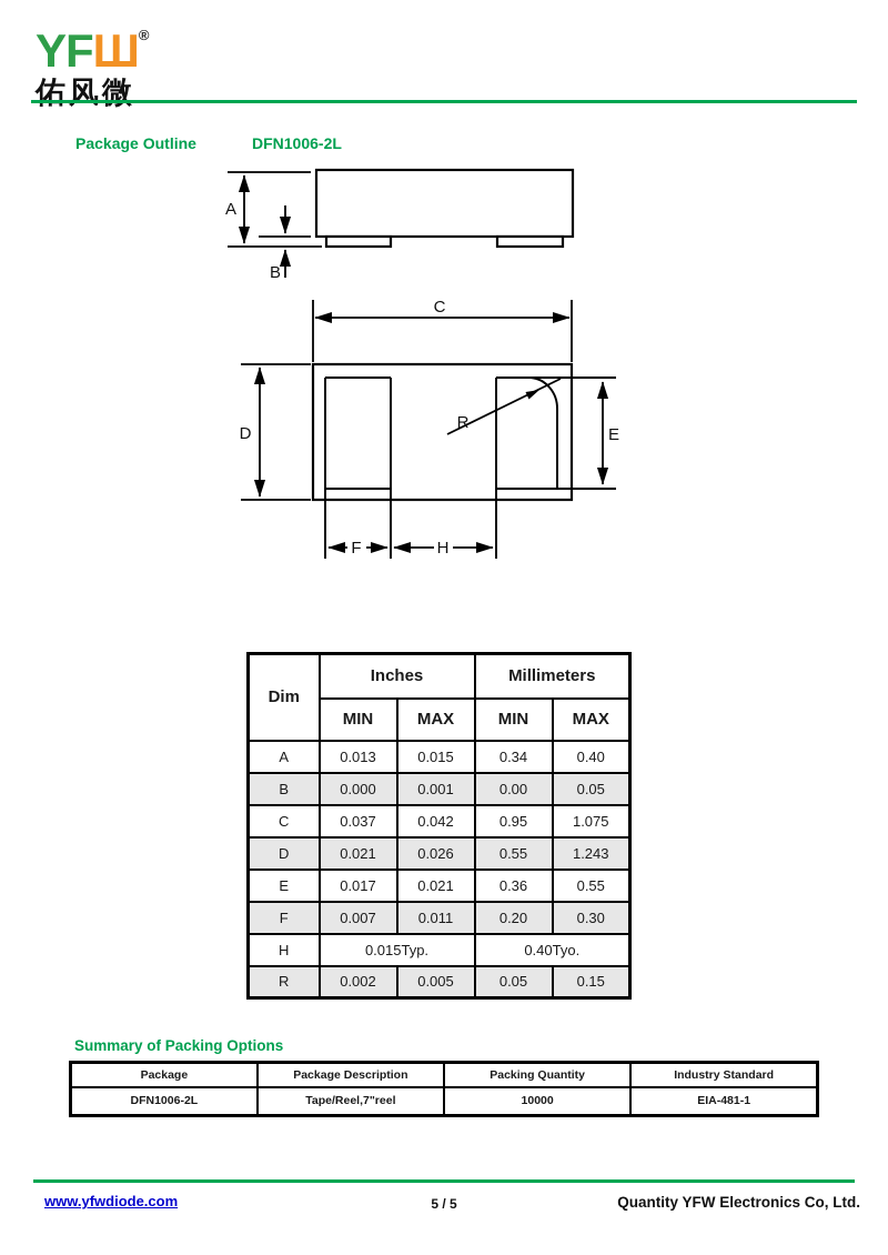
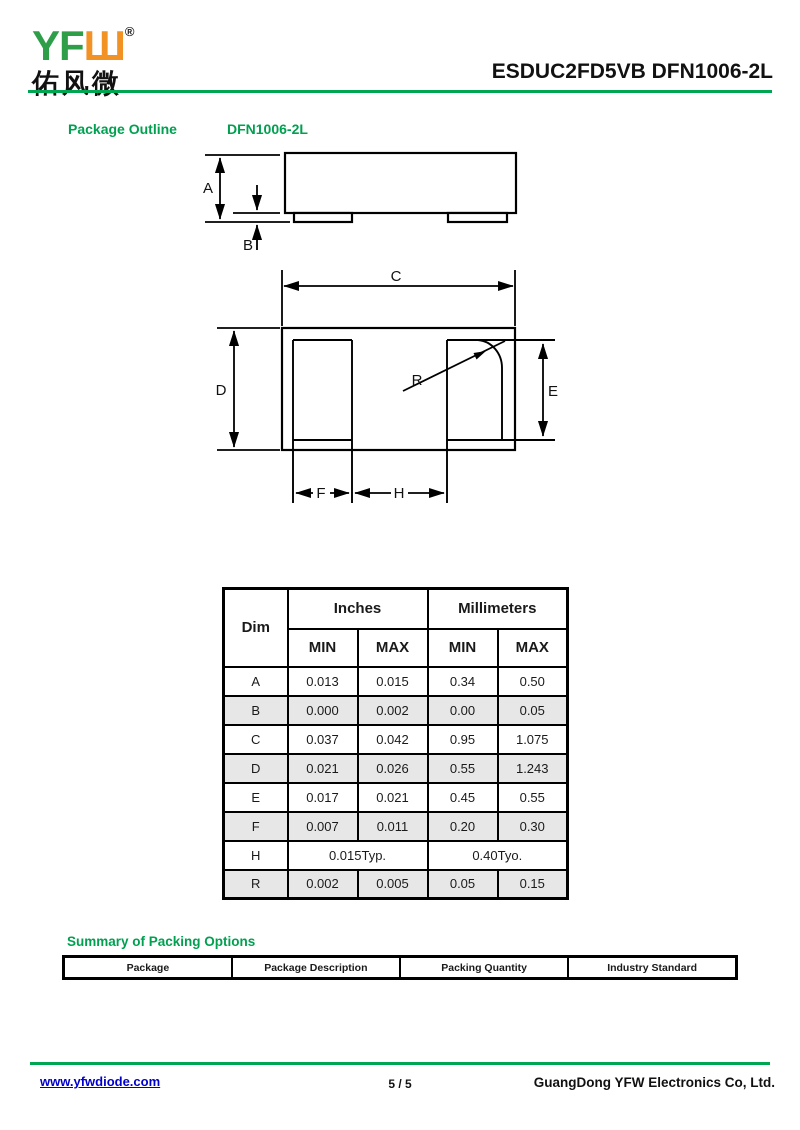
  YFШ®
  佑风微
+ ESDUC2FD5VB DFN1006-2L
  Package Outline
  DFN1006-2L
  A
  B
  C
  D
  E
  F
  H
  R
  Dim	Inches	Millimeters
  MIN	MAX	MIN	MAX
- A	0.013	0.015	0.34	0.40
+ A	0.013	0.015	0.34	0.50
- B	0.000	0.001	0.00	0.05
+ B	0.000	0.002	0.00	0.05
  C	0.037	0.042	0.95	1.075
  D	0.021	0.026	0.55	1.243
- E	0.017	0.021	0.36	0.55
+ E	0.017	0.021	0.45	0.55
  F	0.007	0.011	0.20	0.30
  H	0.015Typ.	0.40Tyo.
  R	0.002	0.005	0.05	0.15
  Summary of Packing Options
  Package	Package Description	Packing Quantity	Industry Standard
- DFN1006-2L	Tape/Reel,7"reel	10000	EIA-481-1
  www.yfwdiode.com
  5 / 5
- Quantity YFW Electronics Co, Ltd.
+ GuangDong YFW Electronics Co, Ltd.
